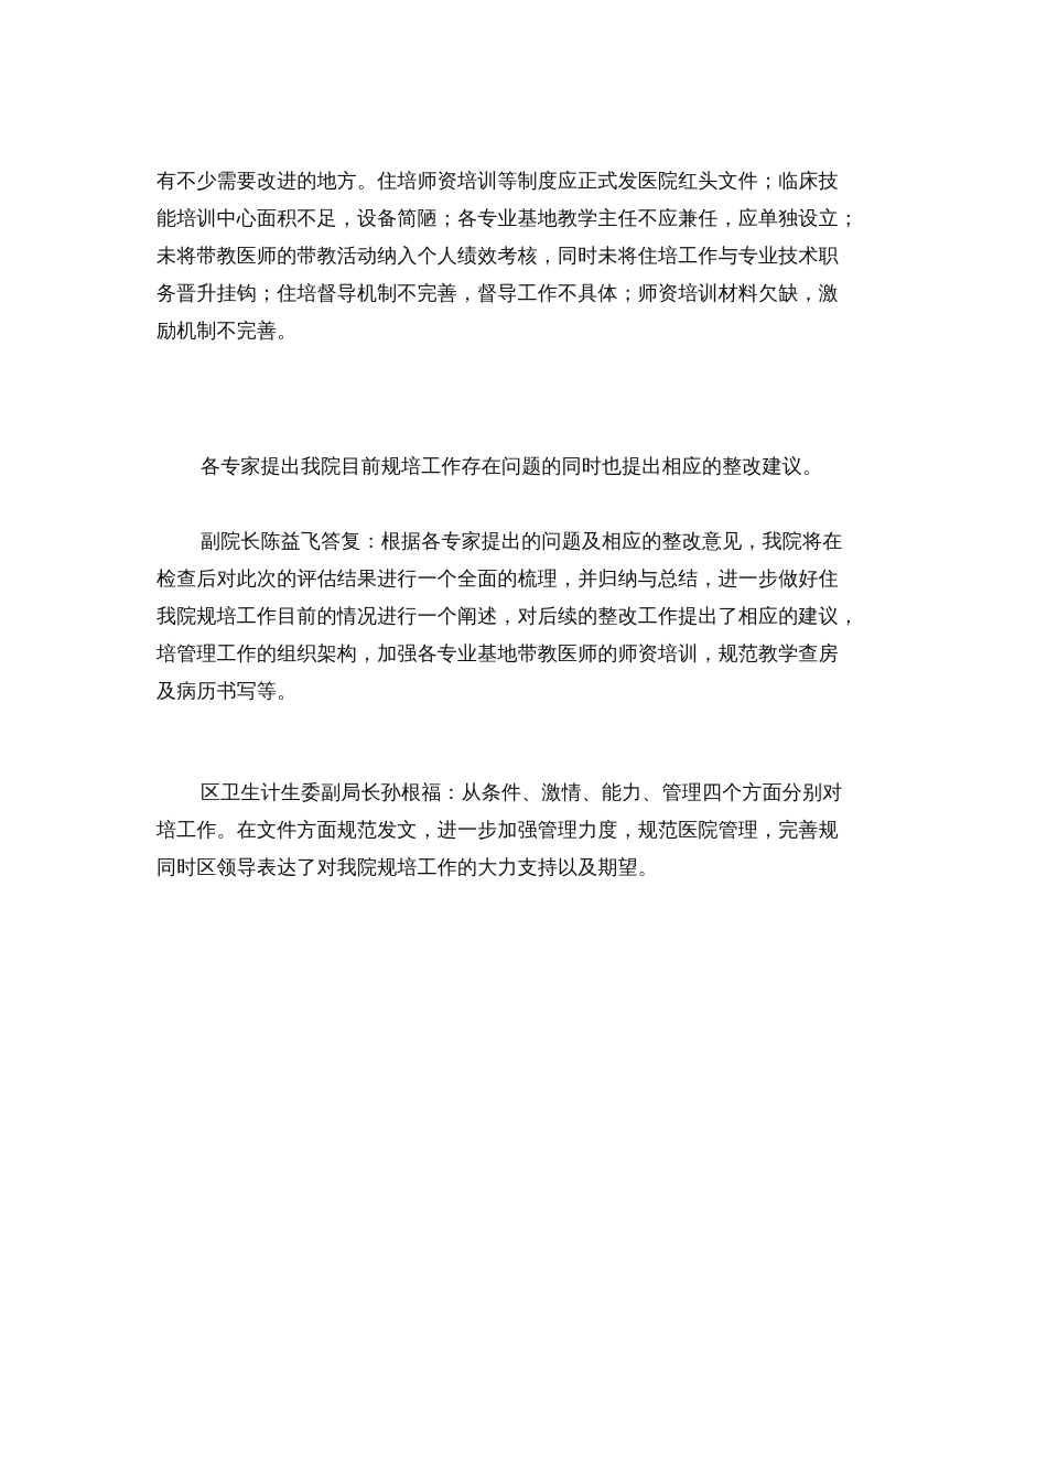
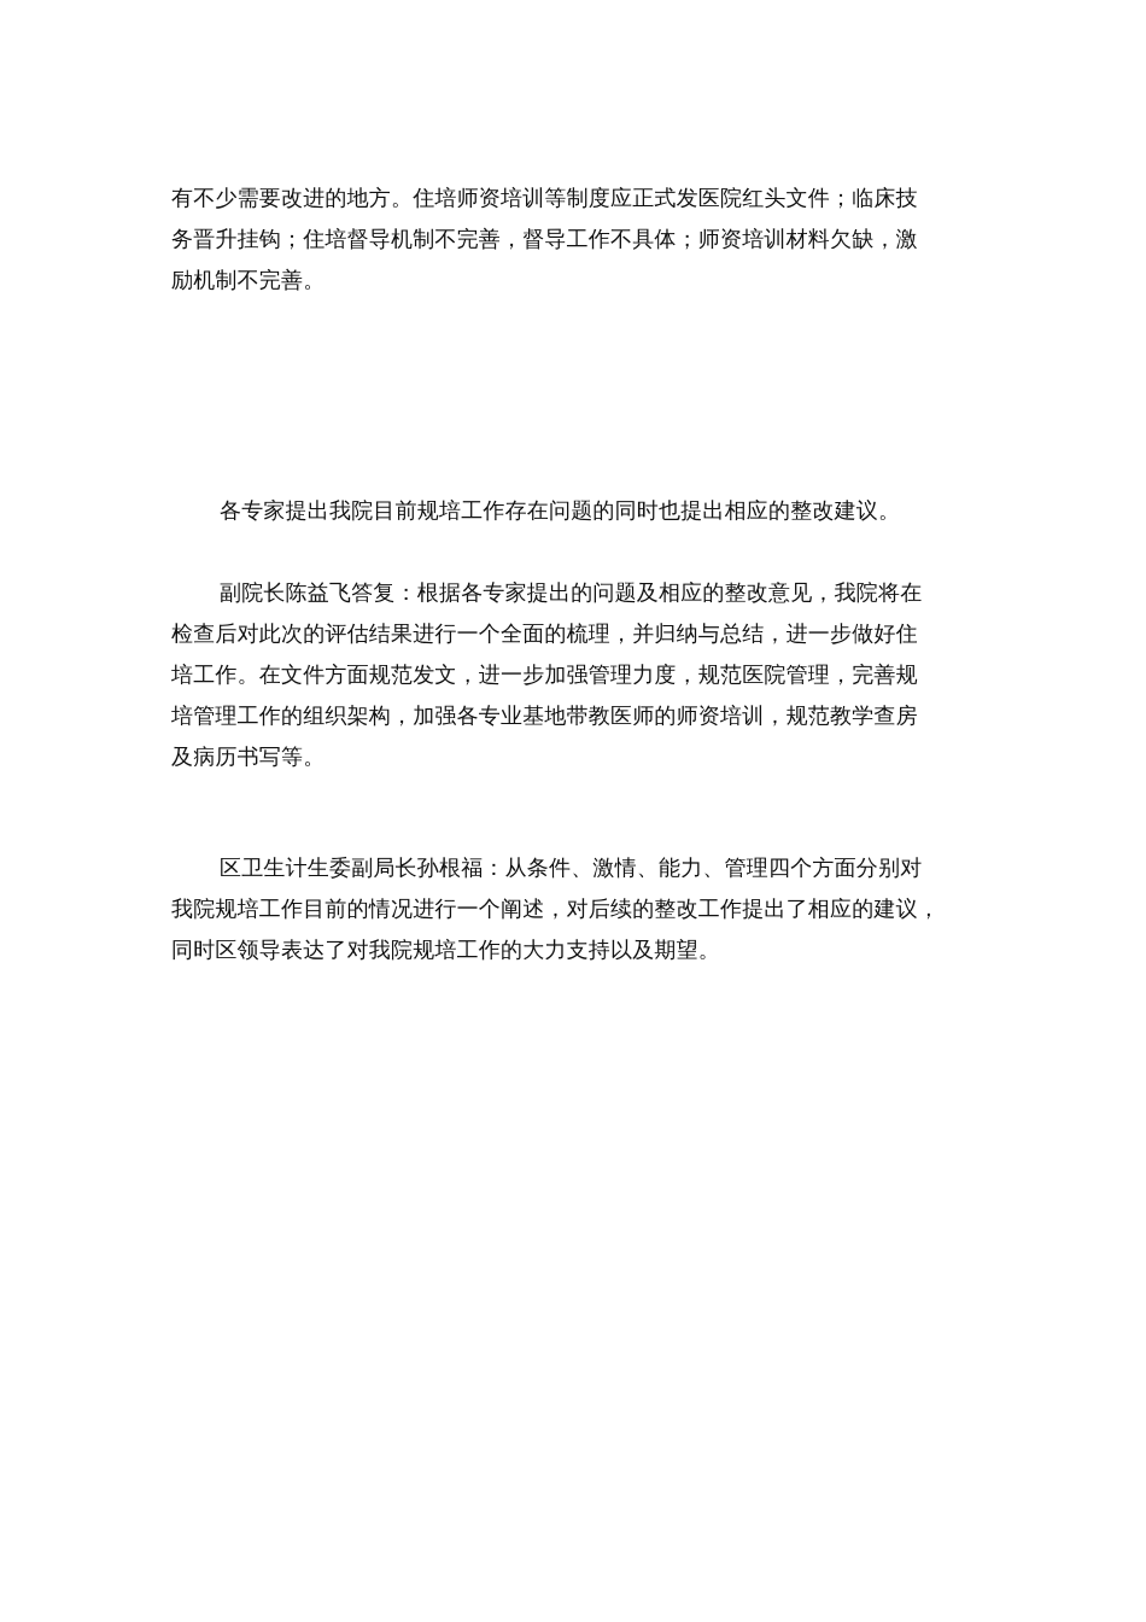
  有不少需要改进的地方。住培师资培训等制度应正式发医院红头文件；临床技
- 能培训中心面积不足，设备简陋；各专业基地教学主任不应兼任，应单独设立；
- 未将带教医师的带教活动纳入个人绩效考核，同时未将住培工作与专业技术职
  务晋升挂钩；住培督导机制不完善，督导工作不具体；师资培训材料欠缺，激
  励机制不完善。
  各专家提出我院目前规培工作存在问题的同时也提出相应的整改建议。
  副院长陈益飞答复：根据各专家提出的问题及相应的整改意见，我院将在
  检查后对此次的评估结果进行一个全面的梳理，并归纳与总结，进一步做好住
- 我院规培工作目前的情况进行一个阐述，对后续的整改工作提出了相应的建议，
+ 培工作。在文件方面规范发文，进一步加强管理力度，规范医院管理，完善规
  培管理工作的组织架构，加强各专业基地带教医师的师资培训，规范教学查房
  及病历书写等。
  区卫生计生委副局长孙根福：从条件、激情、能力、管理四个方面分别对
- 培工作。在文件方面规范发文，进一步加强管理力度，规范医院管理，完善规
+ 我院规培工作目前的情况进行一个阐述，对后续的整改工作提出了相应的建议，
  同时区领导表达了对我院规培工作的大力支持以及期望。
